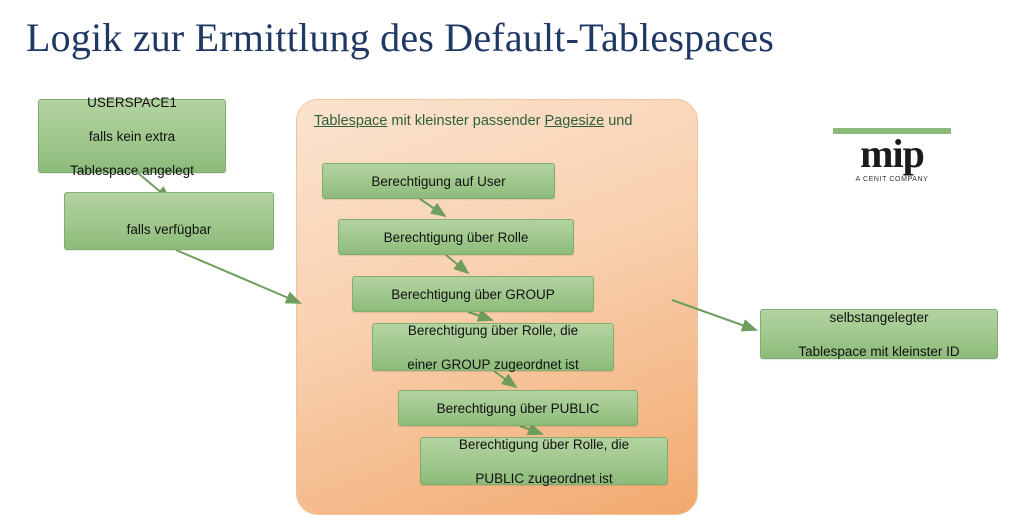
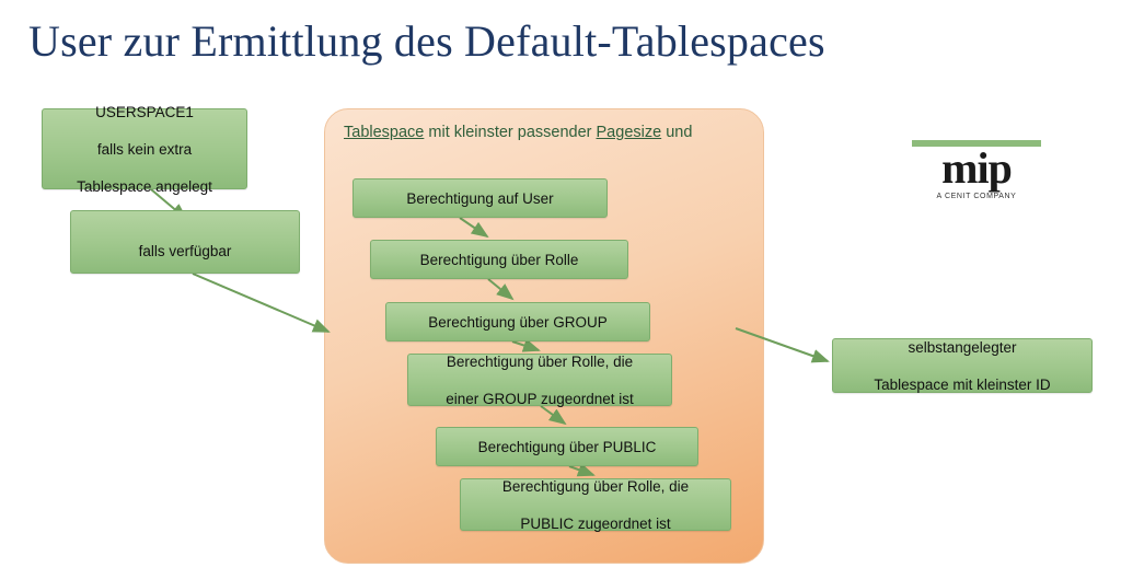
- Logik zur Ermittlung des Default-Tablespaces
+ User zur Ermittlung des Default-Tablespaces
  Tablespace mit kleinster passender Pagesize und
  USERSPACE1
  falls kein extra
  Tablespace angelegt
  falls verfügbar
  Berechtigung auf User
  Berechtigung über Rolle
  Berechtigung über GROUP
  Berechtigung über Rolle, die
  einer GROUP zugeordnet ist
  Berechtigung über PUBLIC
  Berechtigung über Rolle, die
  PUBLIC zugeordnet ist
  selbstangelegter
  Tablespace mit kleinster ID
  mip
